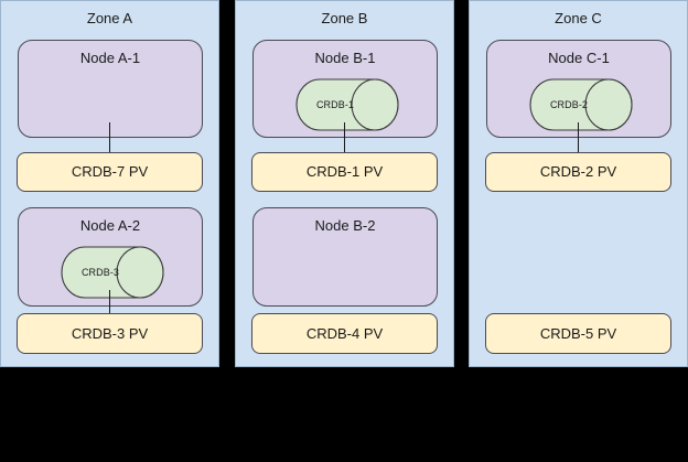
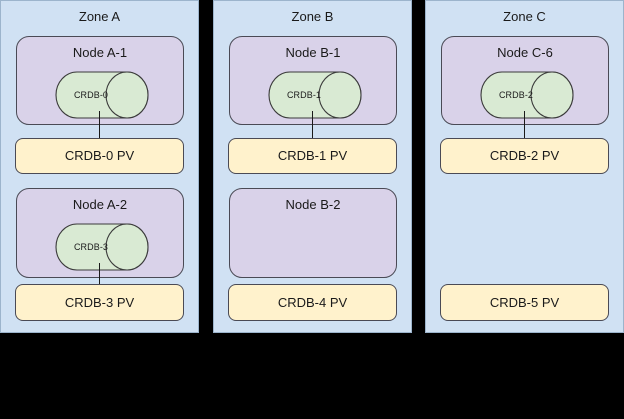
  Zone A
  Node A-1
+ CRDB-0
- CRDB-7 PV
+ CRDB-0 PV
  Node A-2
  CRDB-3
  CRDB-3 PV
  Zone B
  Node B-1
  CRDB-1
  CRDB-1 PV
  Node B-2
  CRDB-4 PV
  Zone C
- Node C-1
+ Node C-6
  CRDB-2
  CRDB-2 PV
  CRDB-5 PV
